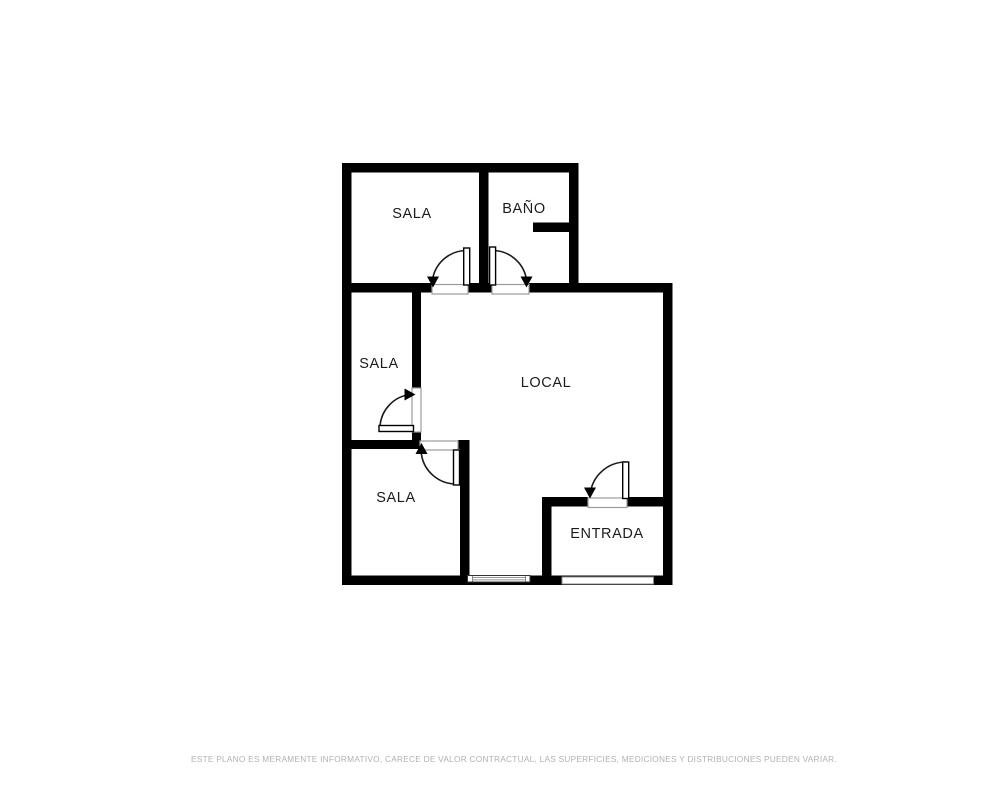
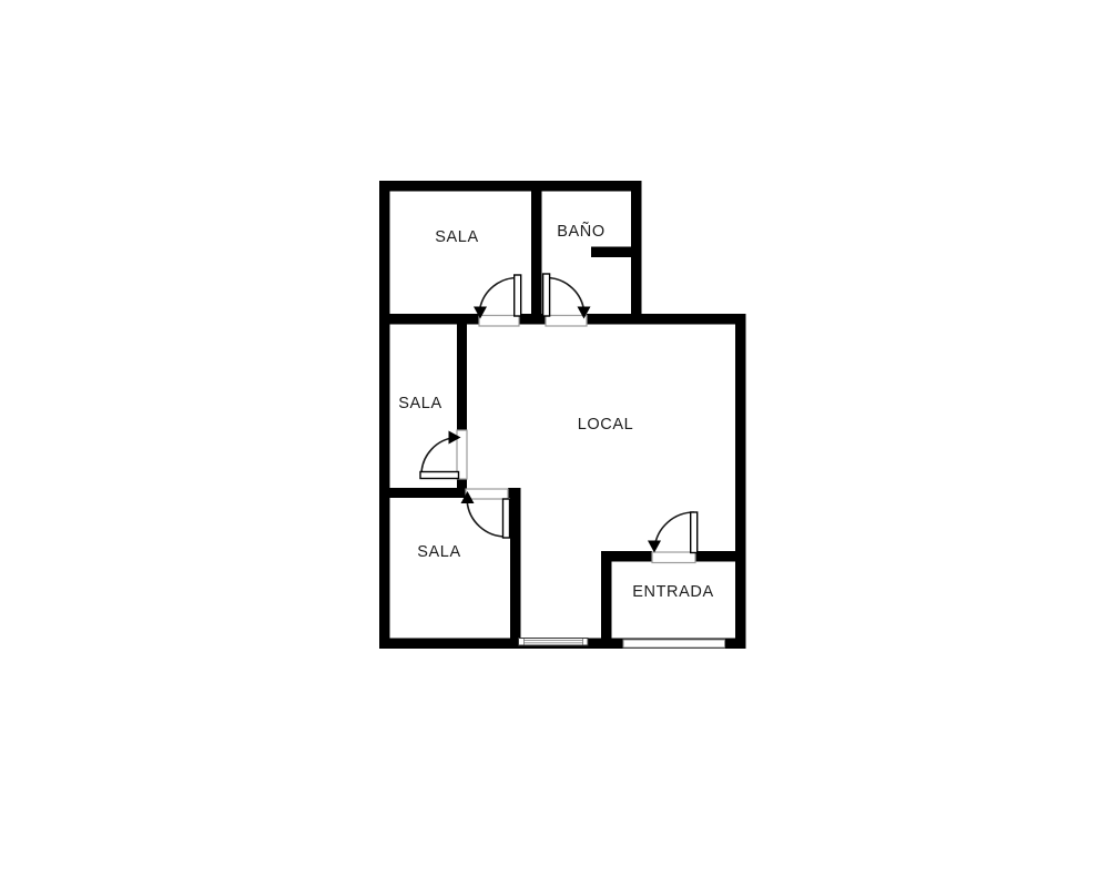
  SALA
  BAÑO
  SALA
  LOCAL
  SALA
  ENTRADA
- ESTE PLANO ES MERAMENTE INFORMATIVO, CARECE DE VALOR CONTRACTUAL, LAS SUPERFICIES, MEDICIONES Y DISTRIBUCIONES PUEDEN VARIAR.
